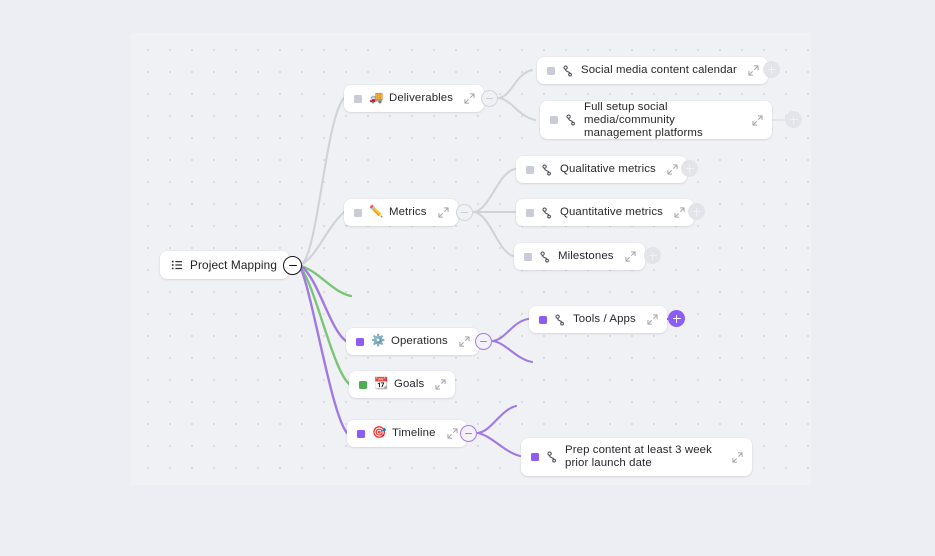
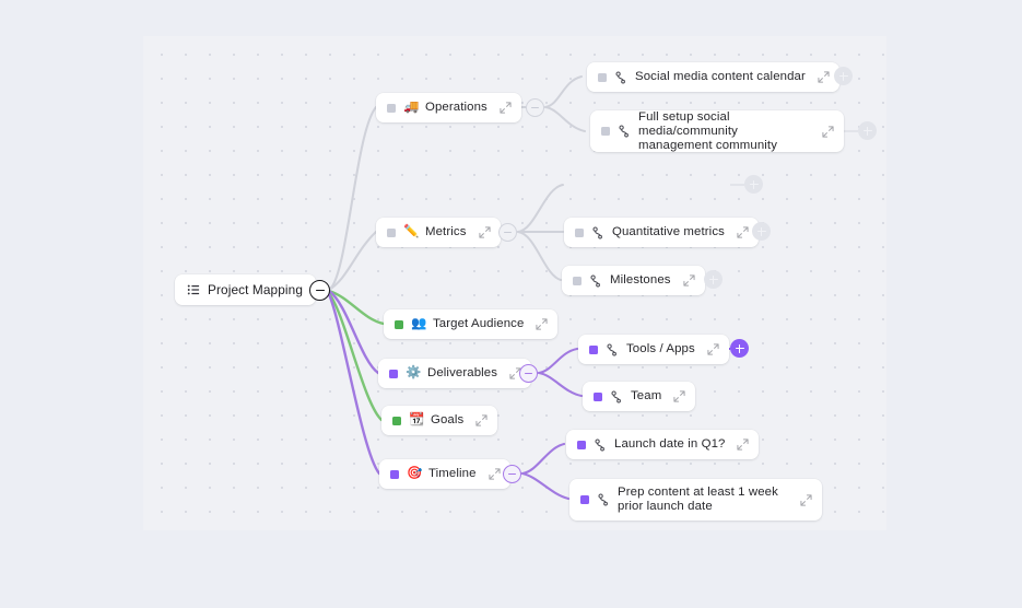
  Project Mapping
  🚚
- Deliverables
+ Operations
  Social media content calendar
- Full setup social media/community management platforms
+ Full setup social media/community management community
  ✏️
  Metrics
- Qualitative metrics
  Quantitative metrics
  Milestones
+ 👥
+ Target Audience
  ⚙️
- Operations
+ Deliverables
  Tools / Apps
+ Team
  📆
  Goals
  🎯
  Timeline
+ Launch date in Q1?
- Prep content at least 3 week prior launch date
+ Prep content at least 1 week prior launch date
